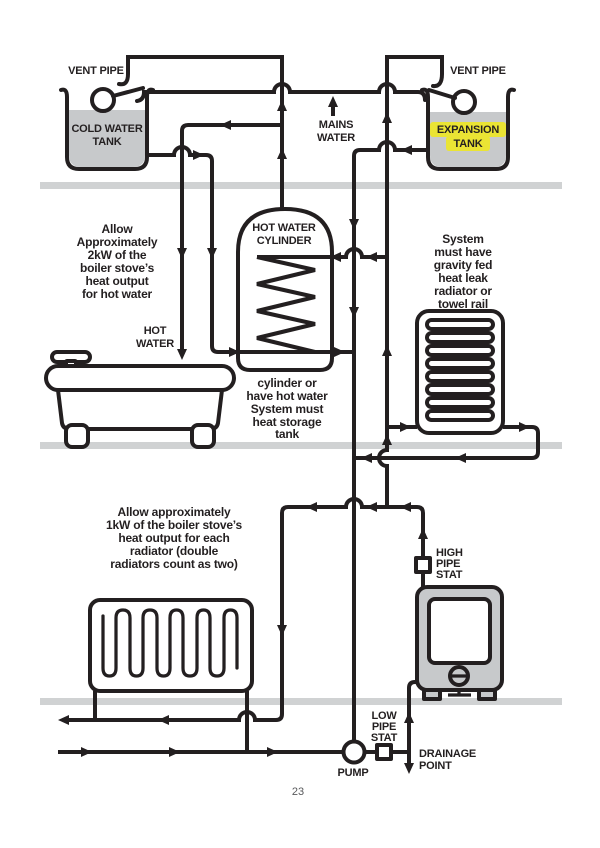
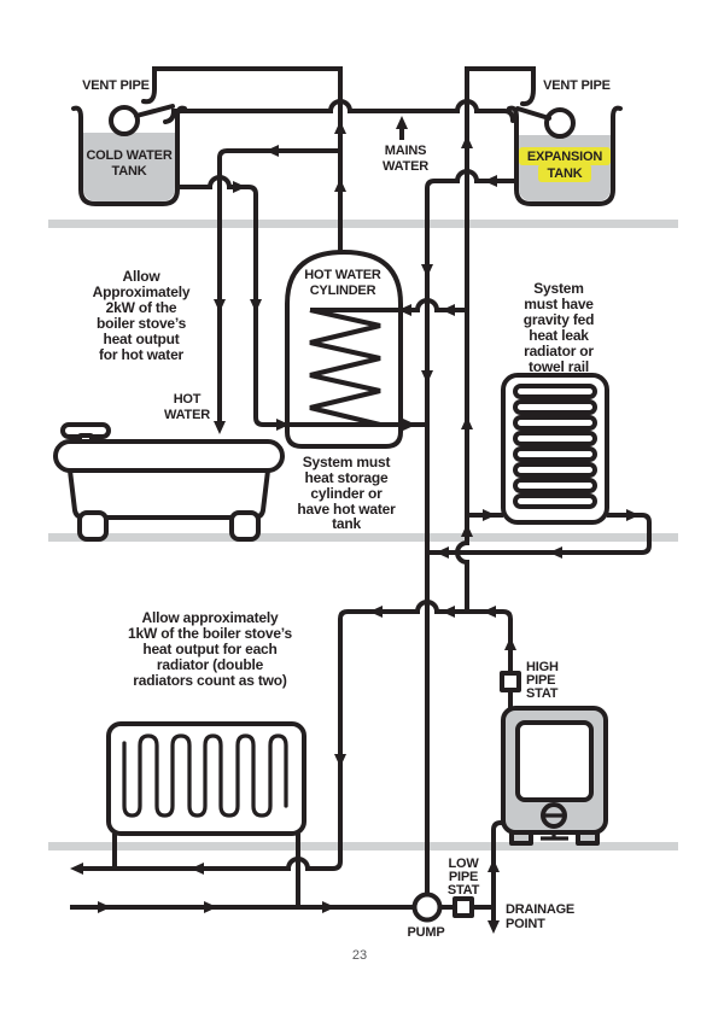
  VENT PIPE
  VENT PIPE
  COLD WATER
  TANK
  EXPANSION
  TANK
  MAINS
  WATER
  HOT WATER
  CYLINDER
  HOT
  WATER
  Allow
  Approximately
  2kW of the
  boiler stove’s
  heat output
  for hot water
  System
  must have
  gravity fed
  heat leak
  radiator or
  towel rail
- cylinder or
+ System must
- have hot water
+ heat storage
- System must
+ cylinder or
- heat storage
+ have hot water
  tank
  Allow approximately
  1kW of the boiler stove’s
  heat output for each
  radiator (double
  radiators count as two)
  HIGH
  PIPE
  STAT
  LOW
  PIPE
  STAT
  DRAINAGE
  POINT
  PUMP
  23
